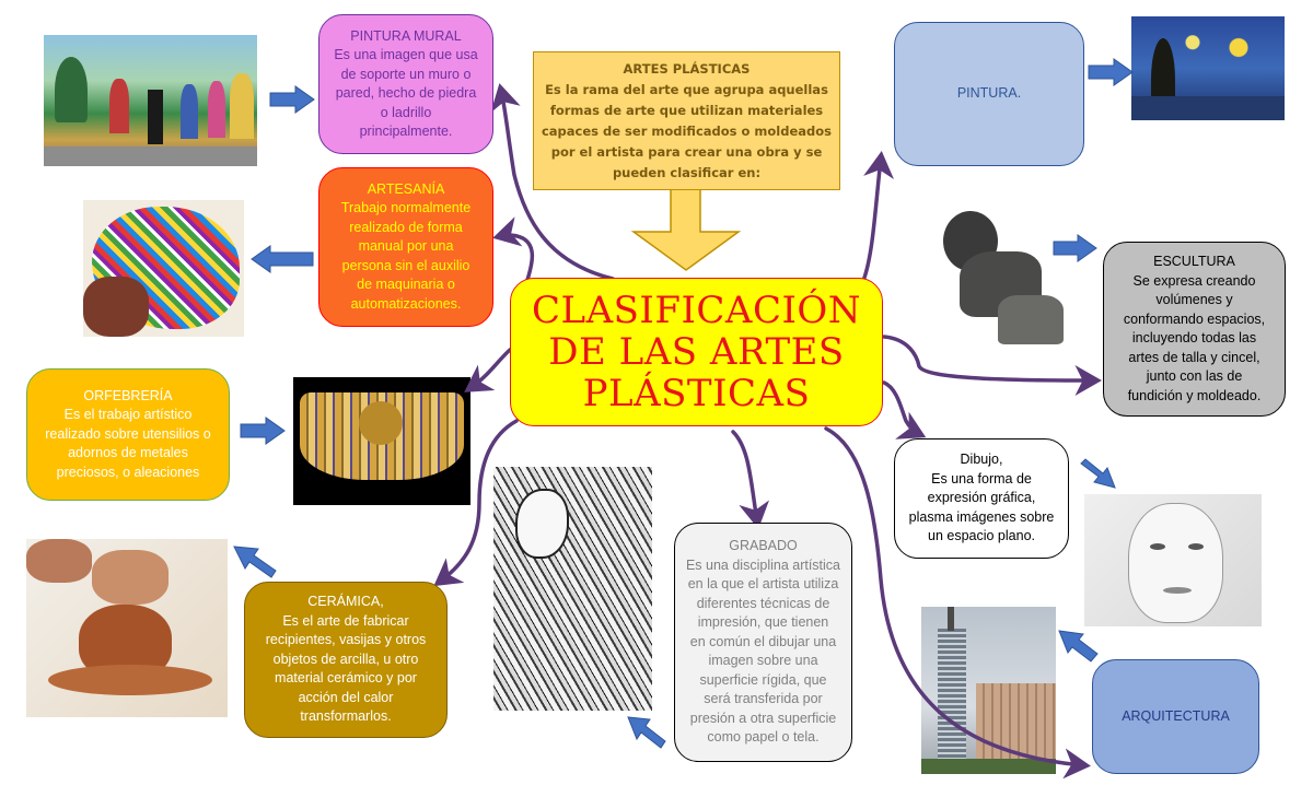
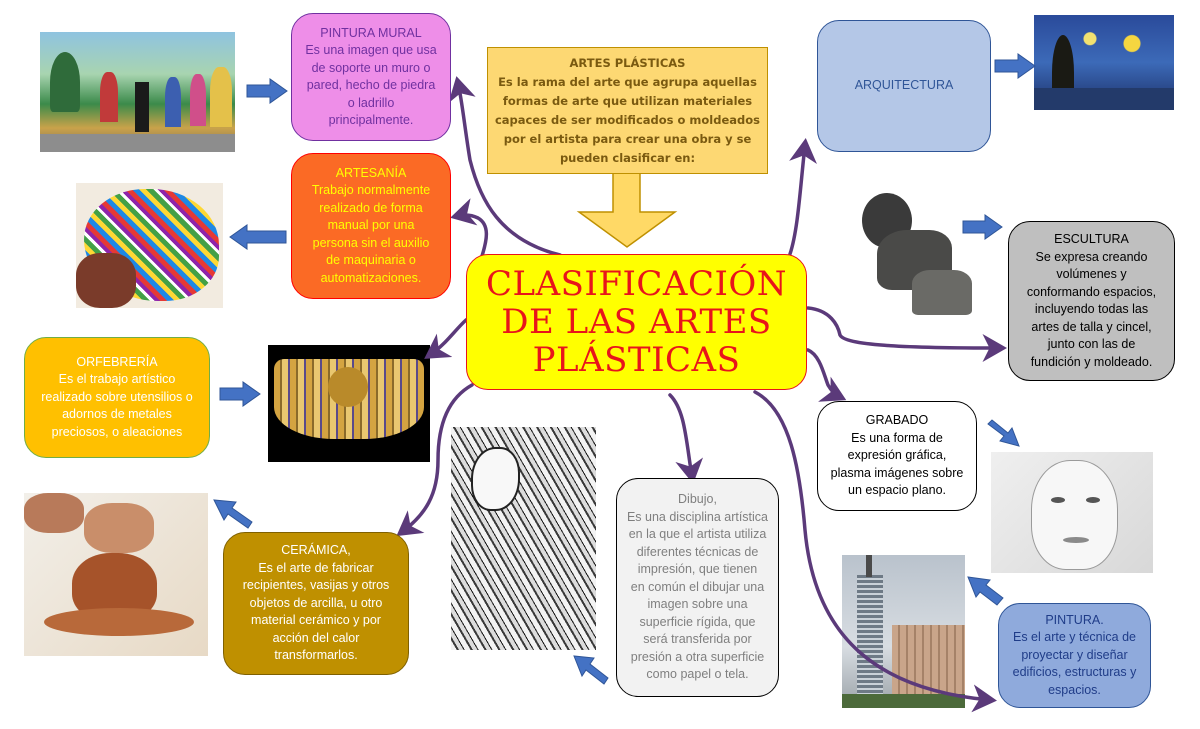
  ARTES PLÁSTICAS
  Es la rama del arte que agrupa aquellas formas de arte que utilizan materiales capaces de ser modificados o moldeados por el artista para crear una obra y se pueden clasificar en:
  CLASIFICACIÓN
  DE LAS ARTES
  PLÁSTICAS
  PINTURA MURAL
  Es una imagen que usa
  de soporte un muro o
  pared, hecho de piedra
  o ladrillo
  principalmente.
  ARTESANÍA
  Trabajo normalmente
  realizado de forma
  manual por una
  persona sin el auxilio
  de maquinaria o
  automatizaciones.
  ORFEBRERÍA
  Es el trabajo artístico
  realizado sobre utensilios o
  adornos de metales
  preciosos, o aleaciones
  CERÁMICA,
  Es el arte de fabricar
  recipientes, vasijas y otros
  objetos de arcilla, u otro
  material cerámico y por
  acción del calor
  transformarlos.
- GRABADO
+ Dibujo,
  Es una disciplina artística
  en la que el artista utiliza
  diferentes técnicas de
  impresión, que tienen
  en común el dibujar una
  imagen sobre una
  superficie rígida, que
  será transferida por
  presión a otra superficie
  como papel o tela.
- PINTURA.
+ ARQUITECTURA
  ESCULTURA
  Se expresa creando
  volúmenes y
  conformando espacios,
  incluyendo todas las
  artes de talla y cincel,
  junto con las de
  fundición y moldeado.
- Dibujo,
+ GRABADO
  Es una forma de
  expresión gráfica,
  plasma imágenes sobre
  un espacio plano.
- ARQUITECTURA
+ PINTURA.
+ Es el arte y técnica de
+ proyectar y diseñar
+ edificios, estructuras y
+ espacios.
